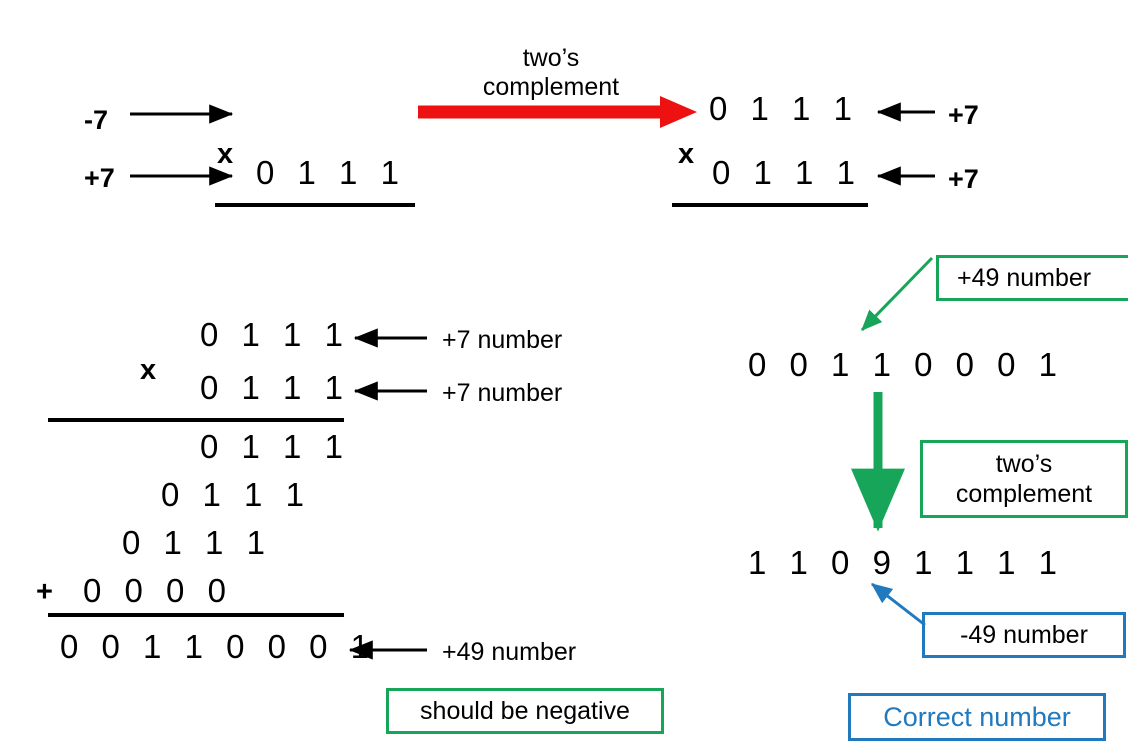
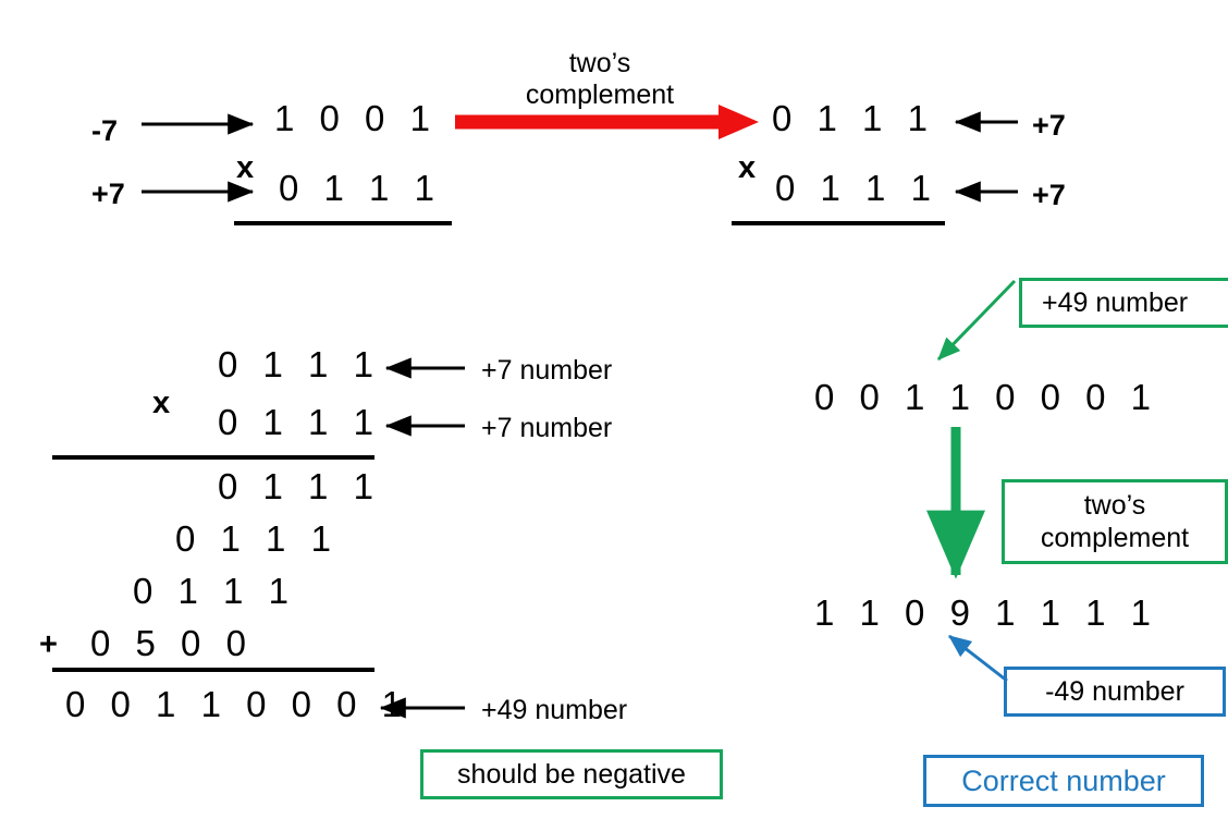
  -7
+ 1 0 0 1
  x
  +7
  0 1 1 1
  two’s
  complement
  0 1 1 1
  x
  0 1 1 1
  +7
  +7
  0 1 1 1
  +7 number
  x
  0 1 1 1
  +7 number
  0 1 1 1
  0 1 1 1
  0 1 1 1
  +
- 0 0 0 0
+ 0 5 0 0
  0 0 1 1 0 0 0 1
  +49 number
  should be negative
  +49 number
  0 0 1 1 0 0 0 1
  two’s
  complement
  1 1 0 9 1 1 1 1
  -49 number
  Correct number
